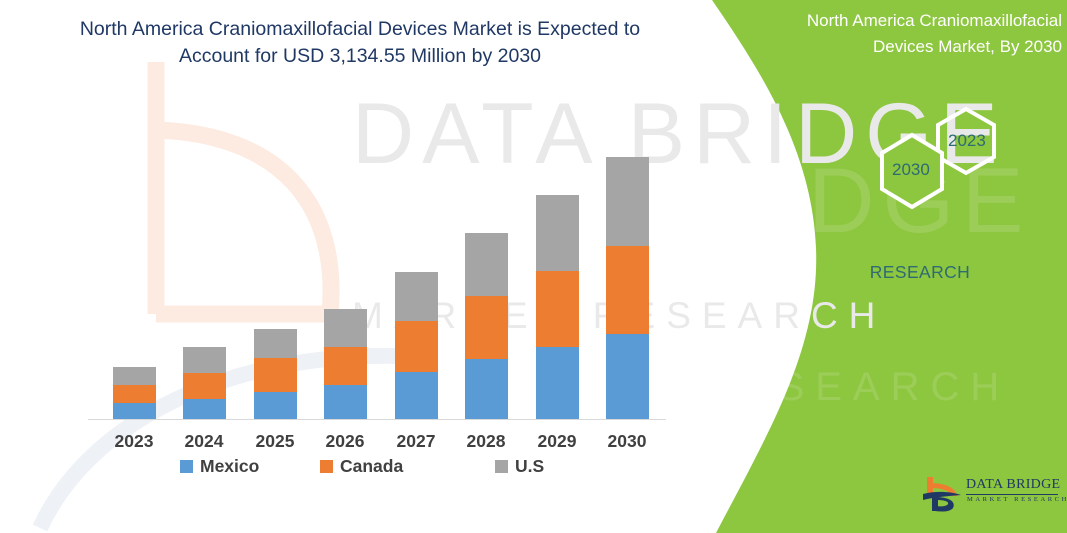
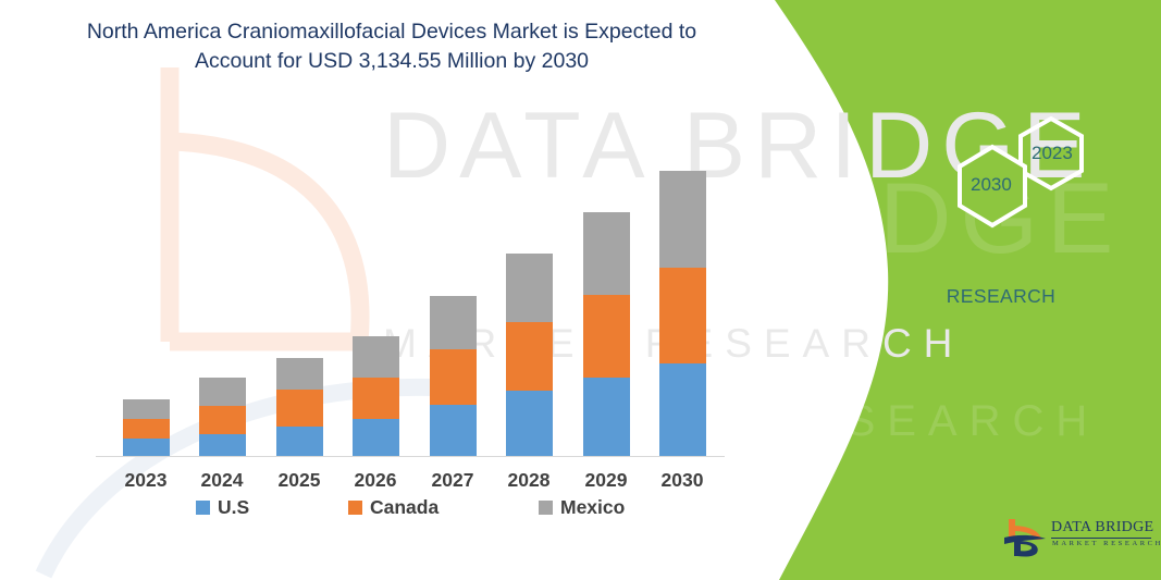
  DATA BRIDGE
  RIDE
  RESEARCH
  North America Craniomaxillofacial Devices Market is Expected to Account for USD 3,134.55 Million by 2030
  2023
  2024
  2025
  2026
  2027
  2028
  2029
  2030
- Mexico
+ U.S
  Canada
- U.S
+ Mexico
- North America Craniomaxillofacial Devices Market, By 2030
  2030
  2023
  RESEARCH
  DATA BRIDGE
